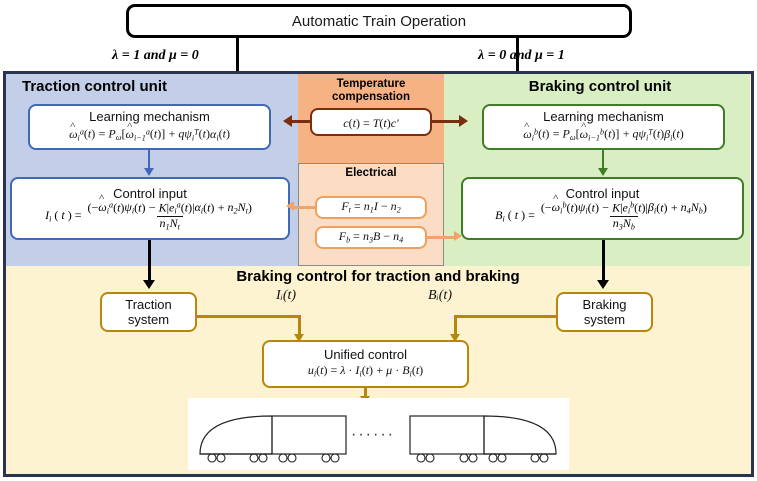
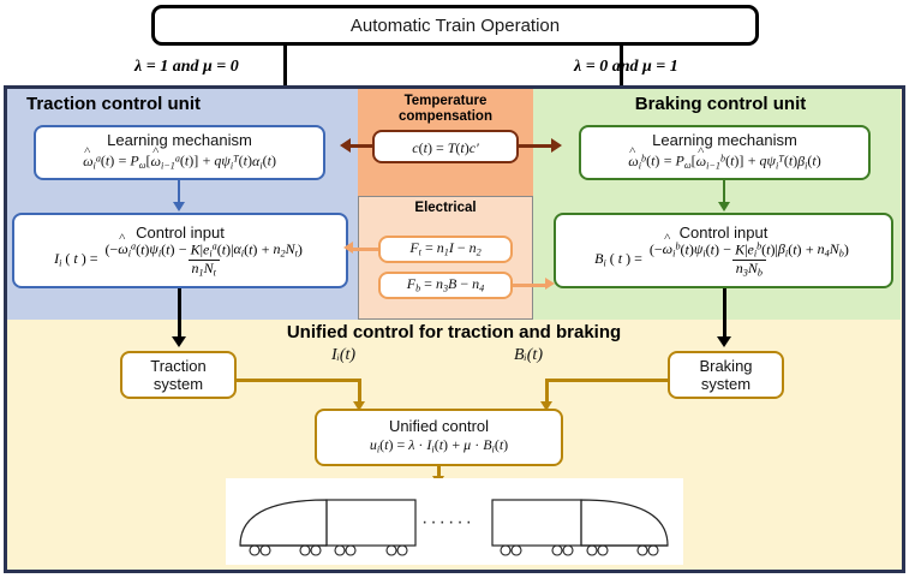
  Automatic Train Operation
  λ = 1 and μ = 0
  λ = 0 and μ = 1
  Traction control unit
  Braking control unit
  Temperature
  compensation
  Electrical
- Braking control for traction and braking
+ Unified control for traction and braking
  Learning mechanism
  ωia(t) = Pω[ωi−1a(t)] + qψiT(t)αi(t)
  Control input
  Ii
  (
  t
  )
  =
  (−ωia(t)ψi(t) − K|eia(t)|αi(t) + n2Nt)
  n1Nt
  c(t) = T(t)c′
  Ft = n1I − n2
  Fb = n3B − n4
  Learning mechanism
  ωib(t) = Pω[ωi−1b(t)] + qψiT(t)βi(t)
  Control input
  Bi
  (
  t
  )
  =
  (−ωib(t)ψi(t) − K|eib(t)|βi(t) + n4Nb)
  n3Nb
  Traction
  system
  Braking
  system
  Iᵢ(t)
  Bᵢ(t)
  Unified control
  ui(t) = λ · Ii(t) + μ · Bi(t)
  ······
